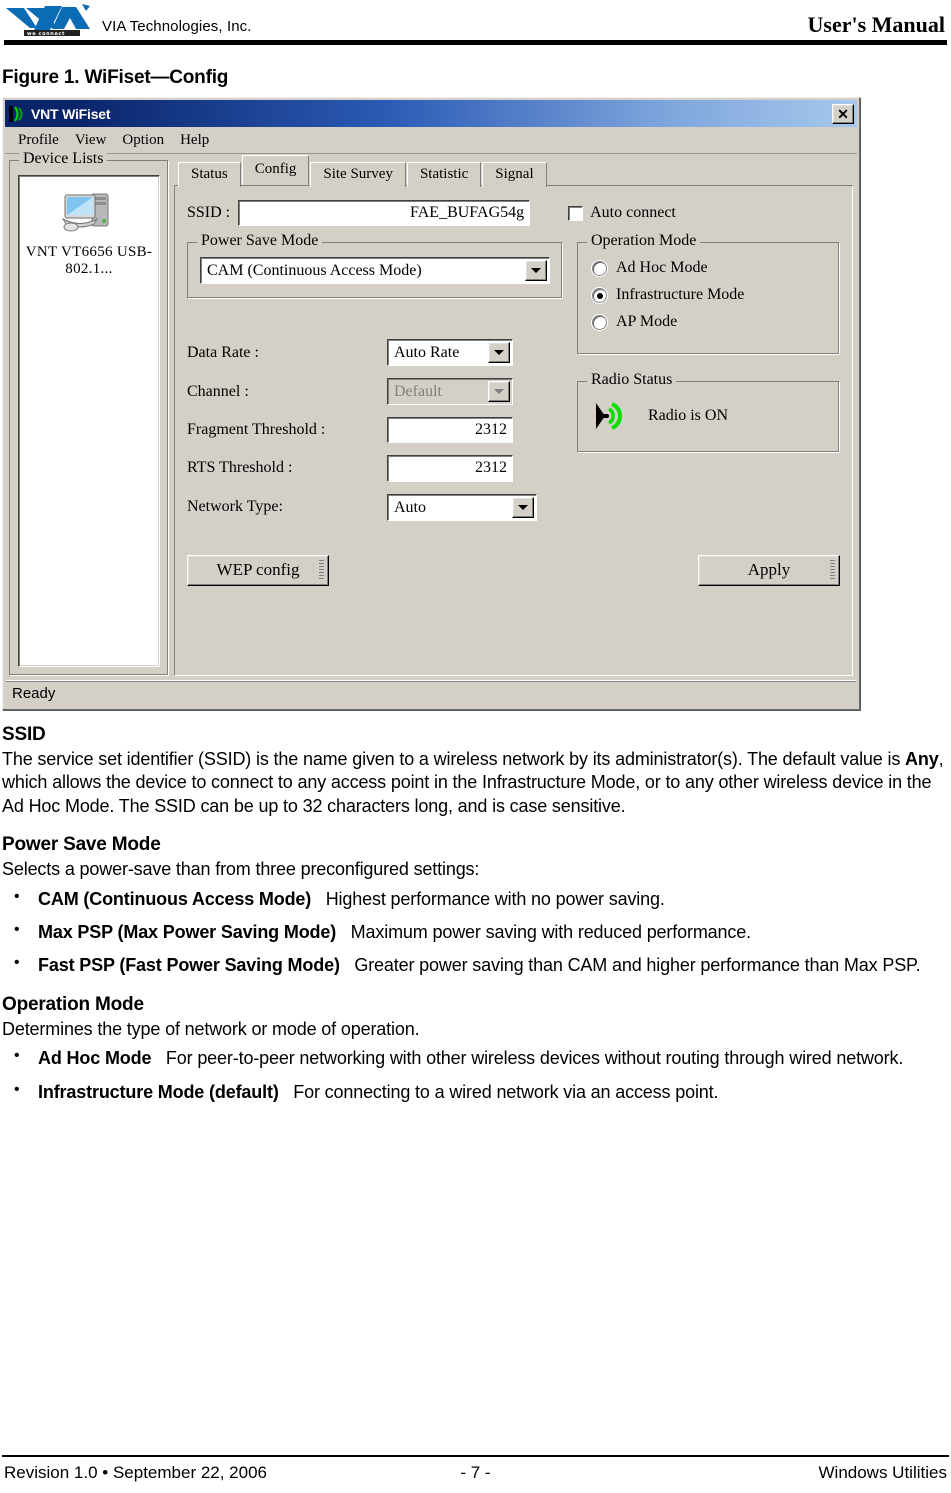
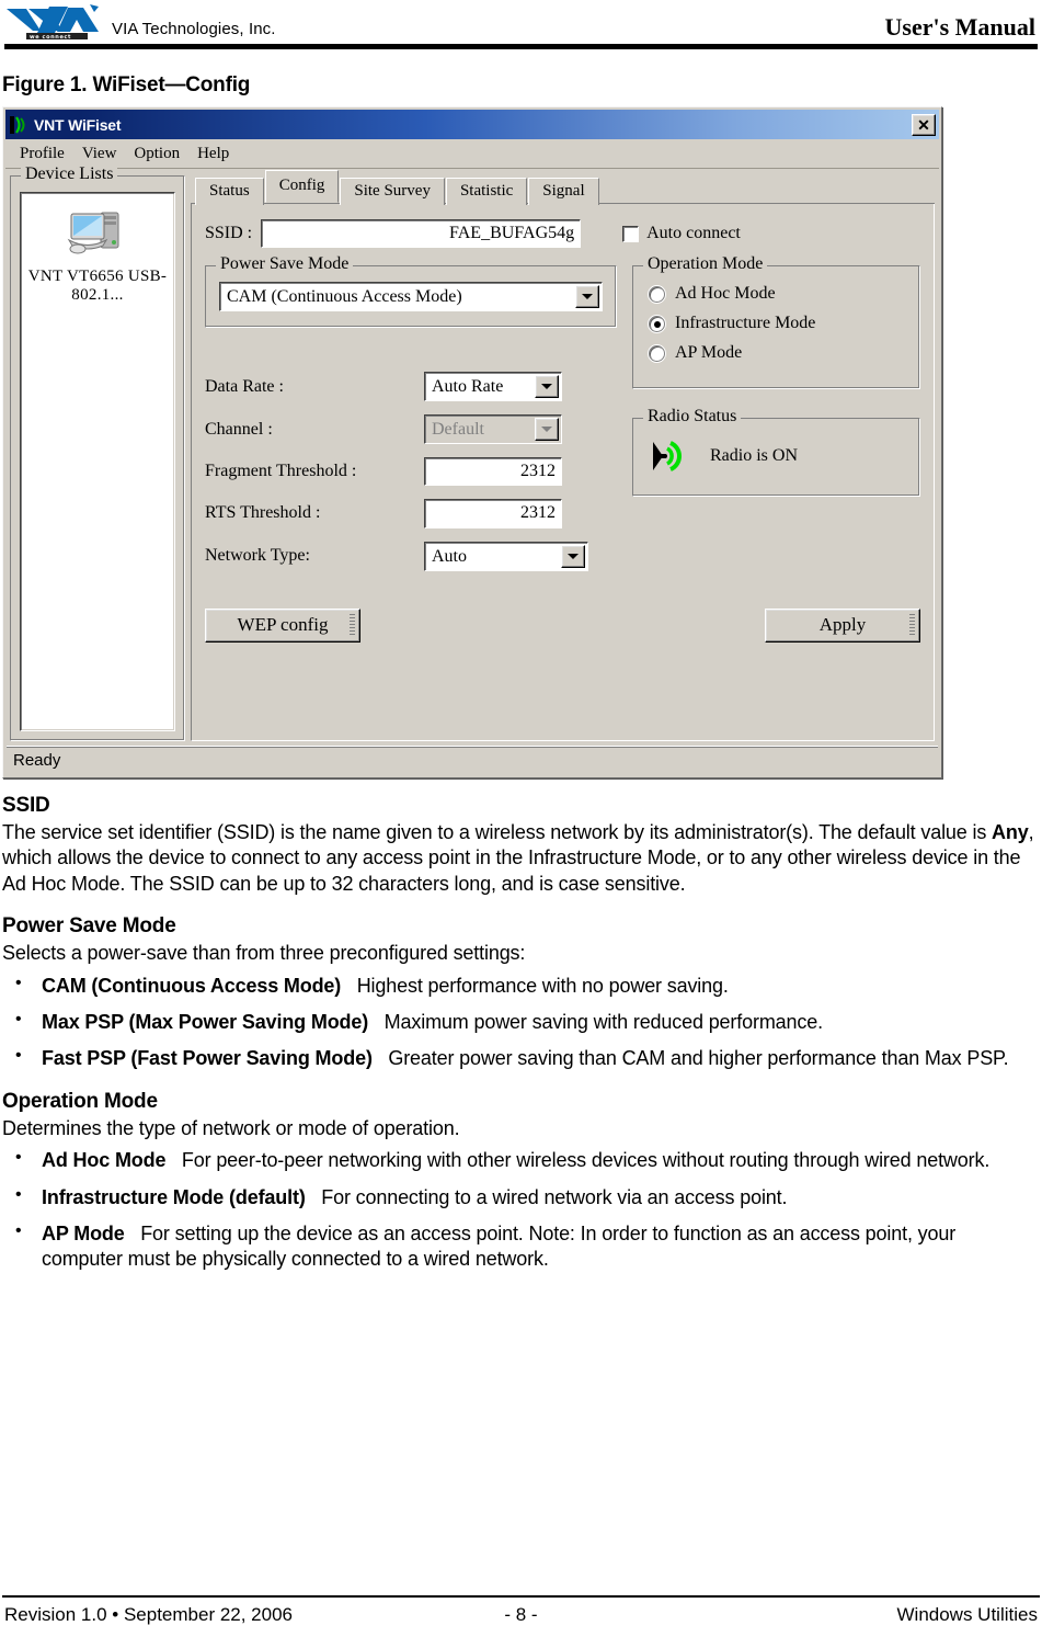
  VIA Technologies, Inc.
  User's Manual
  Figure 1. WiFiset—Config
  VNT WiFiset
  ✕
  Profile
  View
  Option
  Help
  Device Lists
  VNT VT6656 USB-802.1...
  Status
  Config
  Site Survey
  Statistic
  Signal
  SSID :
  FAE_BUFAG54g
  Auto connect
  Power Save Mode
  CAM (Continuous Access Mode)
  Data Rate :
  Auto Rate
  Channel :
  Default
  Fragment Threshold :
  2312
  RTS Threshold :
  2312
  Network Type:
  Auto
  Operation Mode
  Ad Hoc Mode
  Infrastructure Mode
  AP Mode
  Radio Status
  Radio is ON
  WEP config
  Apply
  Ready
  SSID
  The service set identifier (SSID) is the name given to a wireless network by its administrator(s). The default value is Any, which allows the device to connect to any access point in the Infrastructure Mode, or to any other wireless device in the Ad Hoc Mode. The SSID can be up to 32 characters long, and is case sensitive.
  Power Save Mode
  Selects a power-save than from three preconfigured settings:
  CAM (Continuous Access Mode) Highest performance with no power saving.
  Max PSP (Max Power Saving Mode) Maximum power saving with reduced performance.
  Fast PSP (Fast Power Saving Mode) Greater power saving than CAM and higher performance than Max PSP.
  Operation Mode
  Determines the type of network or mode of operation.
  Ad Hoc Mode For peer-to-peer networking with other wireless devices without routing through wired network.
  Infrastructure Mode (default) For connecting to a wired network via an access point.
+ AP Mode For setting up the device as an access point. Note: In order to function as an access point, your computer must be physically connected to a wired network.
  Revision 1.0 • September 22, 2006
- - 7 -
+ - 8 -
  Windows Utilities
